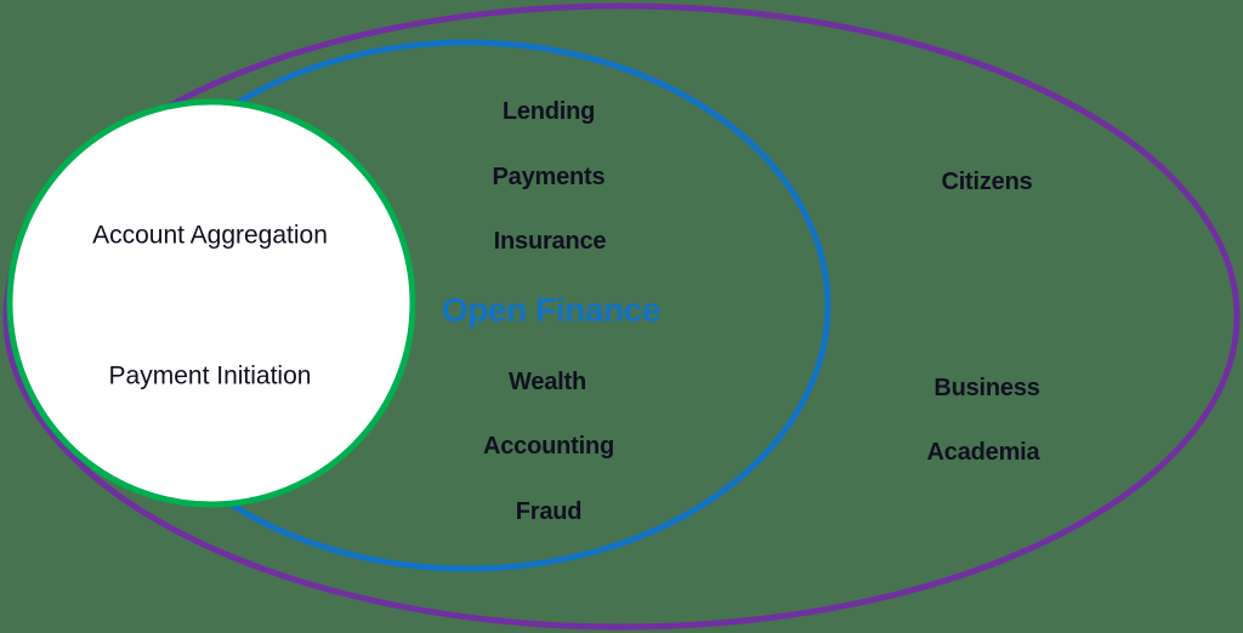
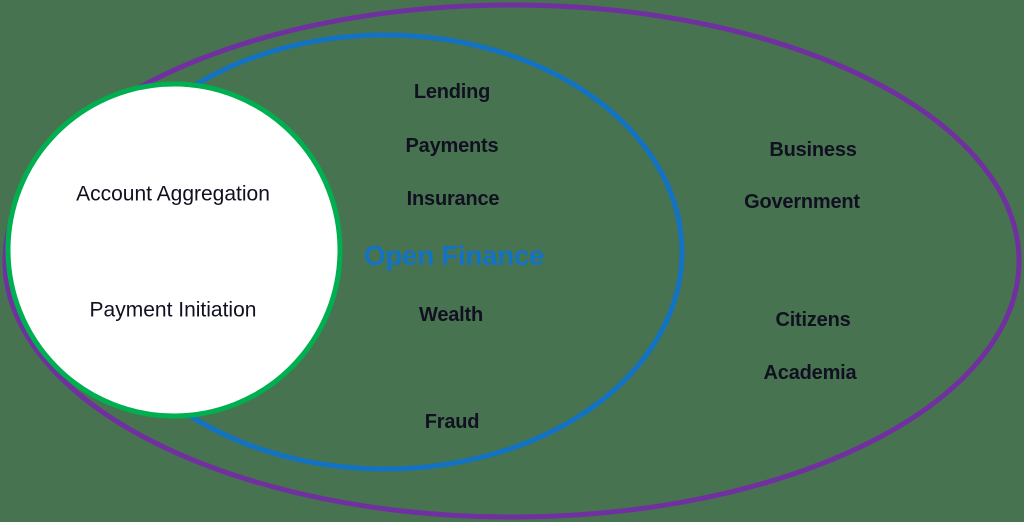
  Account Aggregation
  Payment Initiation
  Lending
  Payments
  Insurance
  Open Finance
  Wealth
- Accounting
  Fraud
- Citizens
+ Business
+ Government
- Business
+ Citizens
  Academia
